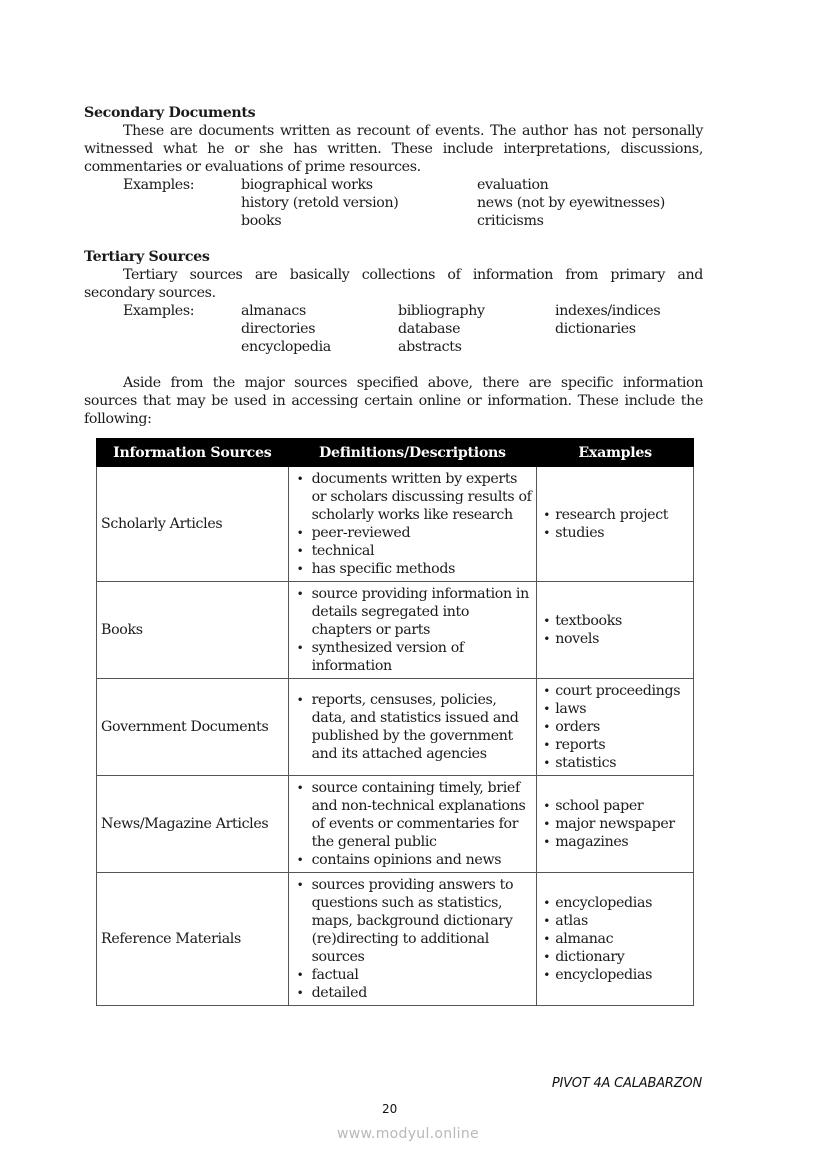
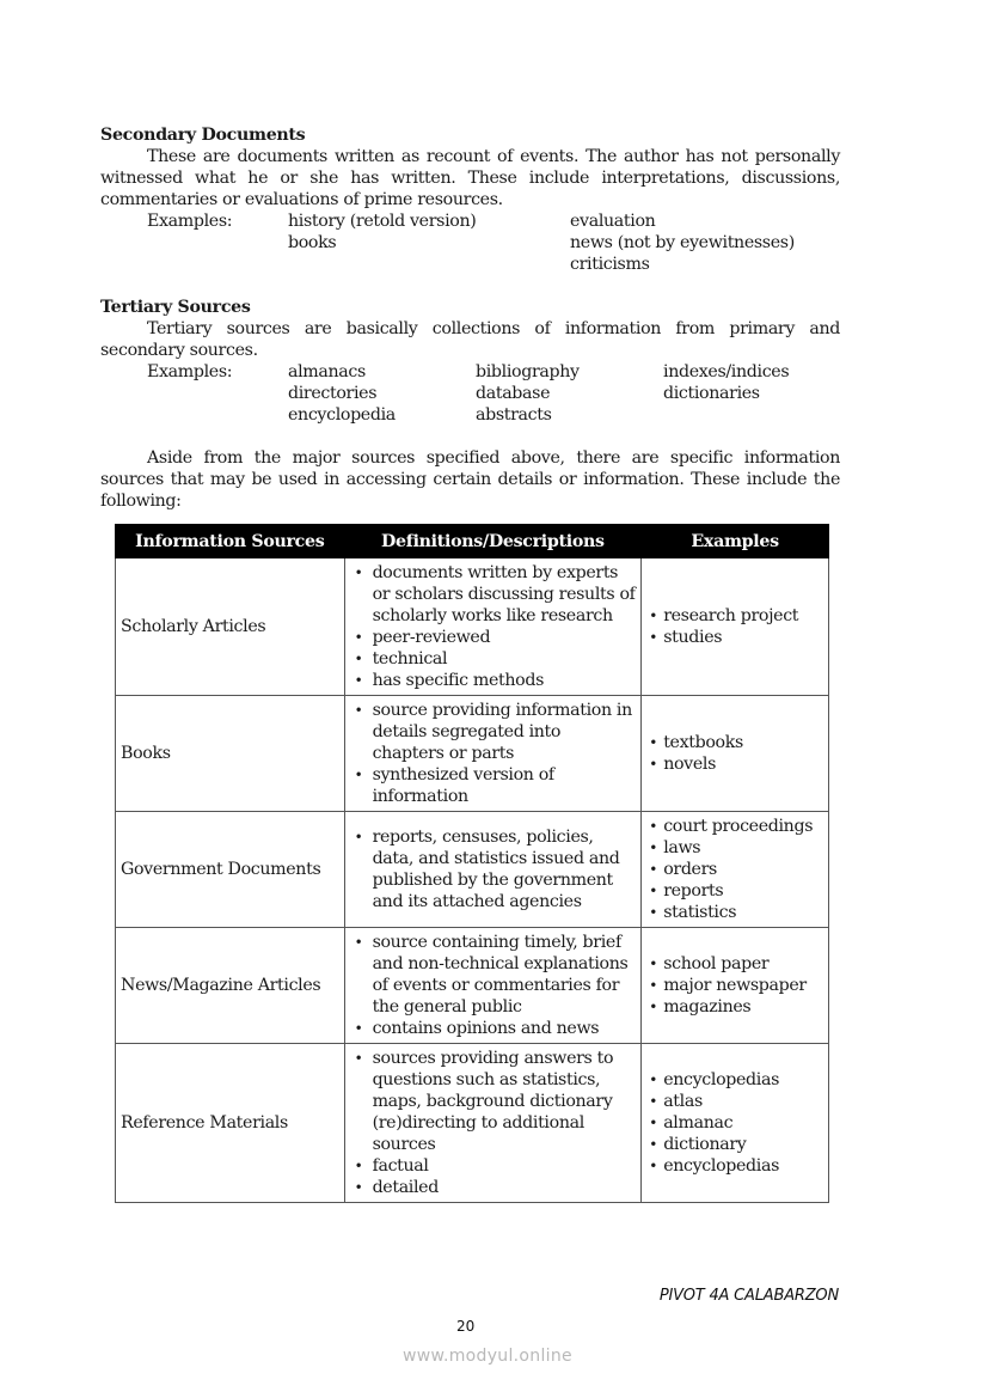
  Secondary Documents
  These are documents written as recount of events. The author has not personally witnessed what he or she has written. These include interpretations, discussions, commentaries or evaluations of prime resources.
  Examples:
- biographical works
  history (retold version)
  books
  evaluation
  news (not by eyewitnesses)
  criticisms
  Tertiary Sources
  Tertiary sources are basically collections of information from primary and secondary sources.
  Examples:
  almanacs
  directories
  encyclopedia
  bibliography
  database
  abstracts
  indexes/indices
  dictionaries
- Aside from the major sources specified above, there are specific information sources that may be used in accessing certain online or information. These include the following:
+ Aside from the major sources specified above, there are specific information sources that may be used in accessing certain details or information. These include the following:
  Information Sources	Definitions/Descriptions	Examples
  Scholarly Articles	documents written by experts or scholars discussing results of scholarly works like research peer-reviewed technical has specific methods	research project studies
  Books	source providing information in details segregated into chapters or parts synthesized version of information	textbooks novels
  Government Documents	reports, censuses, policies, data, and statistics issued and published by the government and its attached agencies	court proceedings laws orders reports statistics
  News/Magazine Articles	source containing timely, brief and non-technical explanations of events or commentaries for the general public contains opinions and news	school paper major newspaper magazines
  Reference Materials	sources providing answers to questions such as statistics, maps, background dictionary (re)directing to additional sources factual detailed	encyclopedias atlas almanac dictionary encyclopedias
  PIVOT 4A CALABARZON
  20
  www.modyul.online
